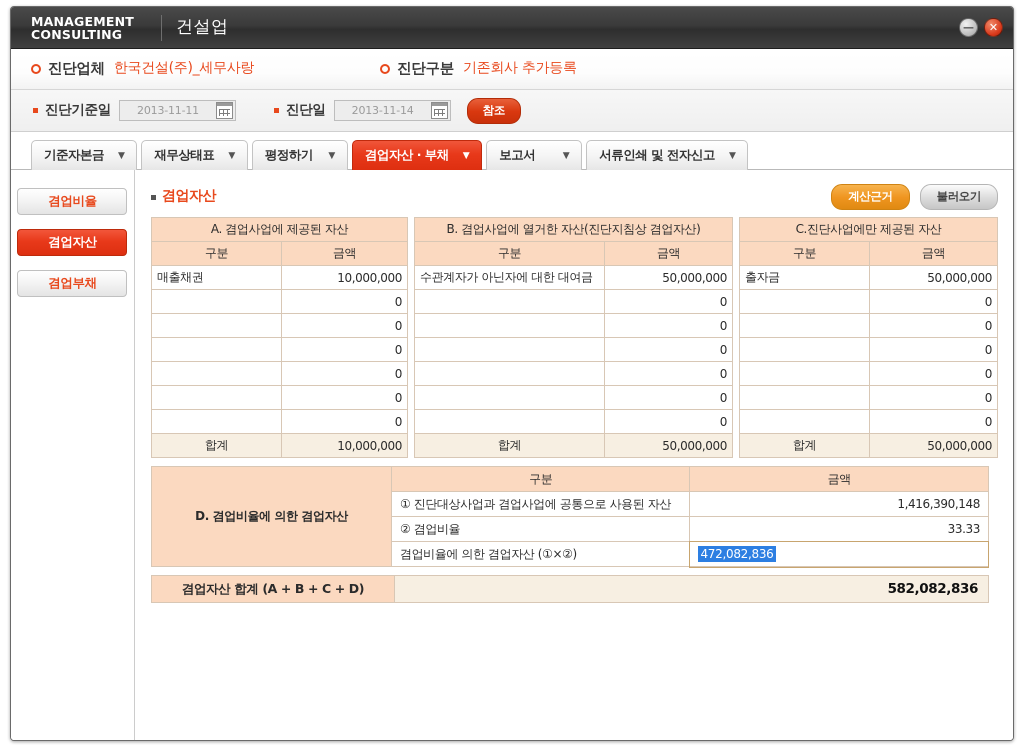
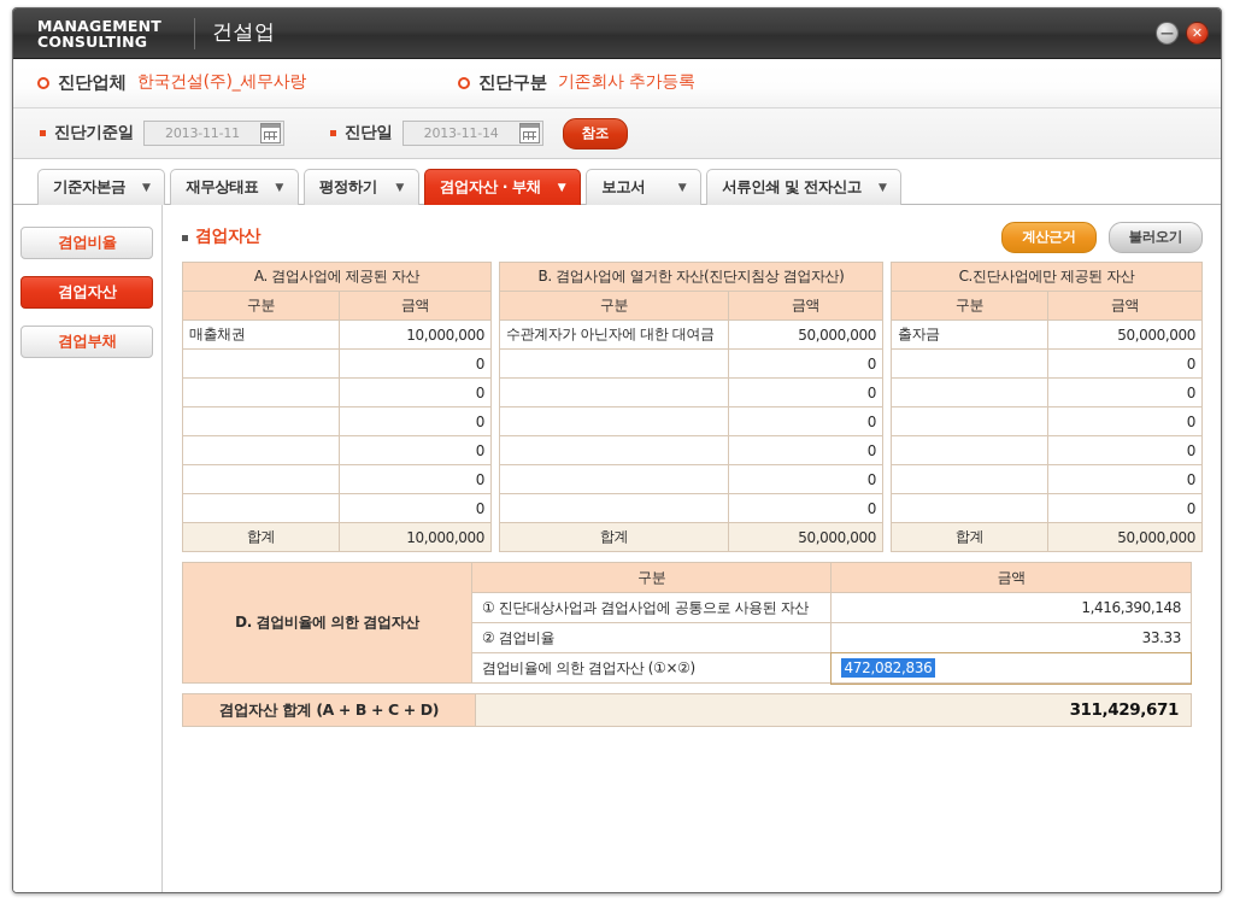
  MANAGEMENT
  CONSULTING
  건설업
  —
  ✕
  진단업체
  한국건설(주)_세무사랑
  진단구분
  기존회사 추가등록
  진단기준일
  2013-11-11
  진단일
  2013-11-14
  참조
  기준자본금
  ▼
  재무상태표
  ▼
  평정하기
  ▼
  겸업자산 · 부채
  ▼
  보고서
  ▼
  서류인쇄 및 전자신고
  ▼
  겸업비율
  겸업자산
  겸업부채
  겸업자산
  계산근거
  불러오기
  A. 겸업사업에 제공된 자산
  구분	금액
  매출채권	10,000,000
  	0
  	0
  	0
  	0
  	0
  	0
  합계	10,000,000
  B. 겸업사업에 열거한 자산(진단지침상 겸업자산)
  구분	금액
  수관계자가 아닌자에 대한 대여금	50,000,000
  	0
  	0
  	0
  	0
  	0
  	0
  합계	50,000,000
  C.진단사업에만 제공된 자산
  구분	금액
  출자금	50,000,000
  	0
  	0
  	0
  	0
  	0
  	0
  합계	50,000,000
  D. 겸업비율에 의한 겸업자산	구분	금액
  ① 진단대상사업과 겸업사업에 공통으로 사용된 자산	1,416,390,148
  ② 겸업비율	33.33
  겸업비율에 의한 겸업자산 (①×②)	472,082,836
- 겸업자산 합계 (A + B + C + D)	582,082,836
+ 겸업자산 합계 (A + B + C + D)	311,429,671
